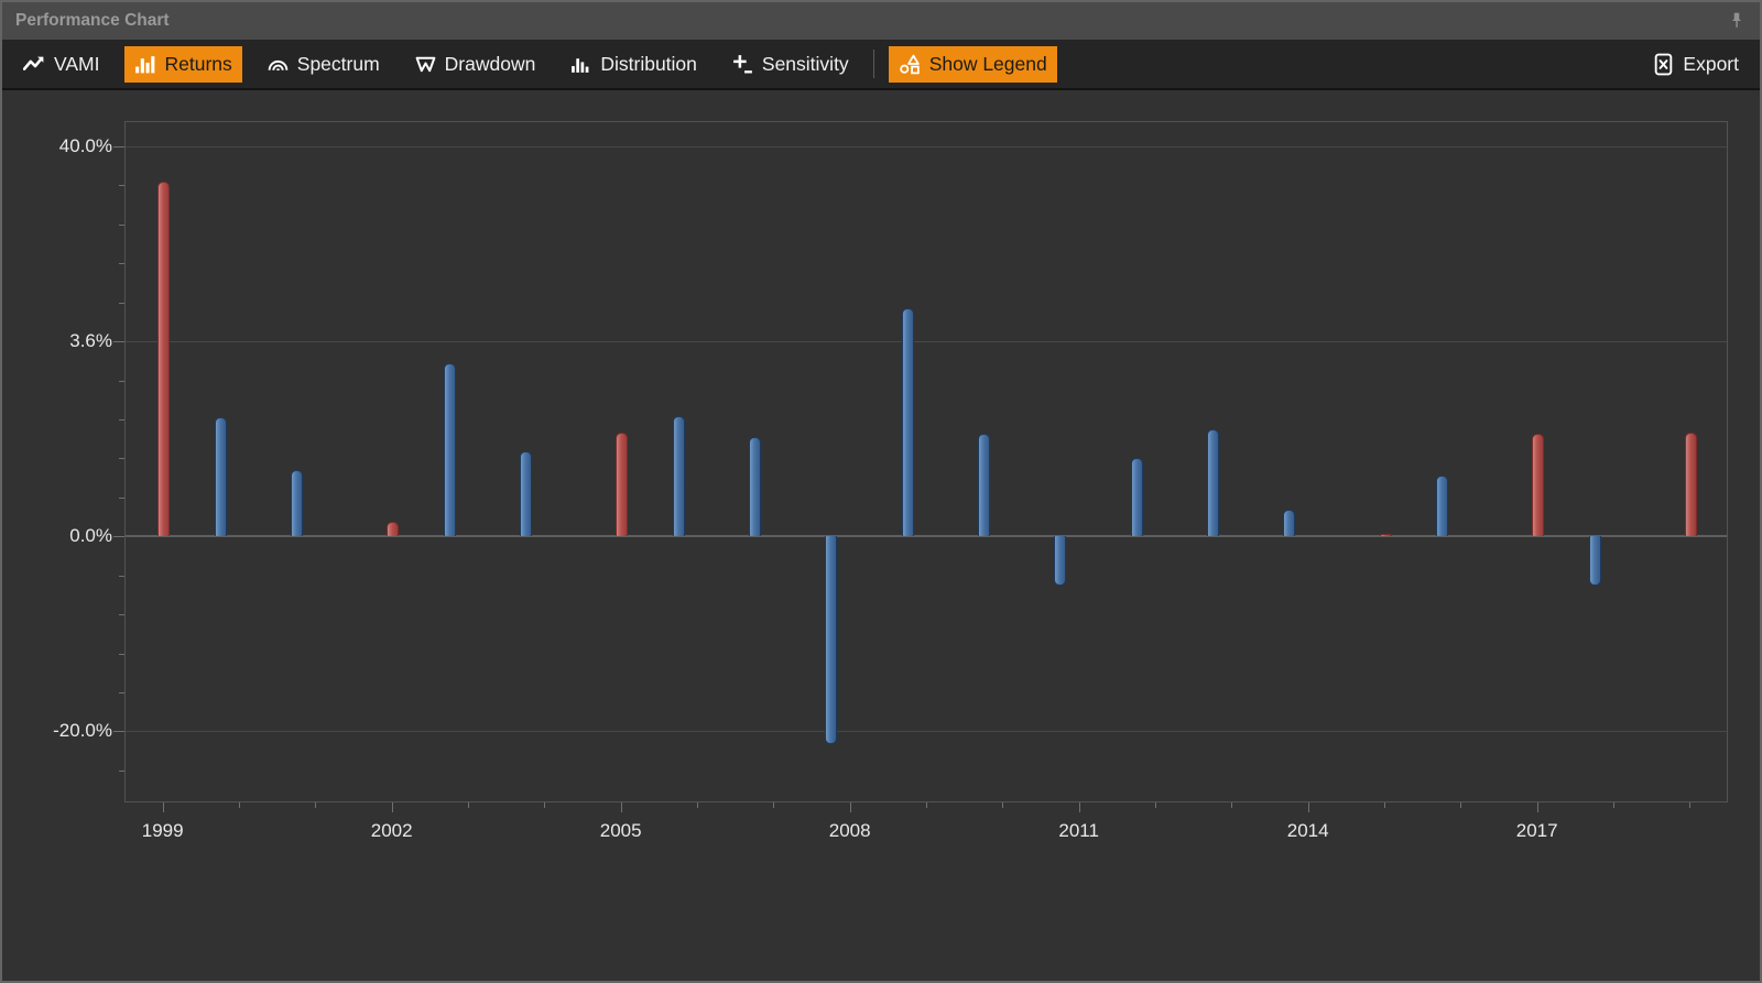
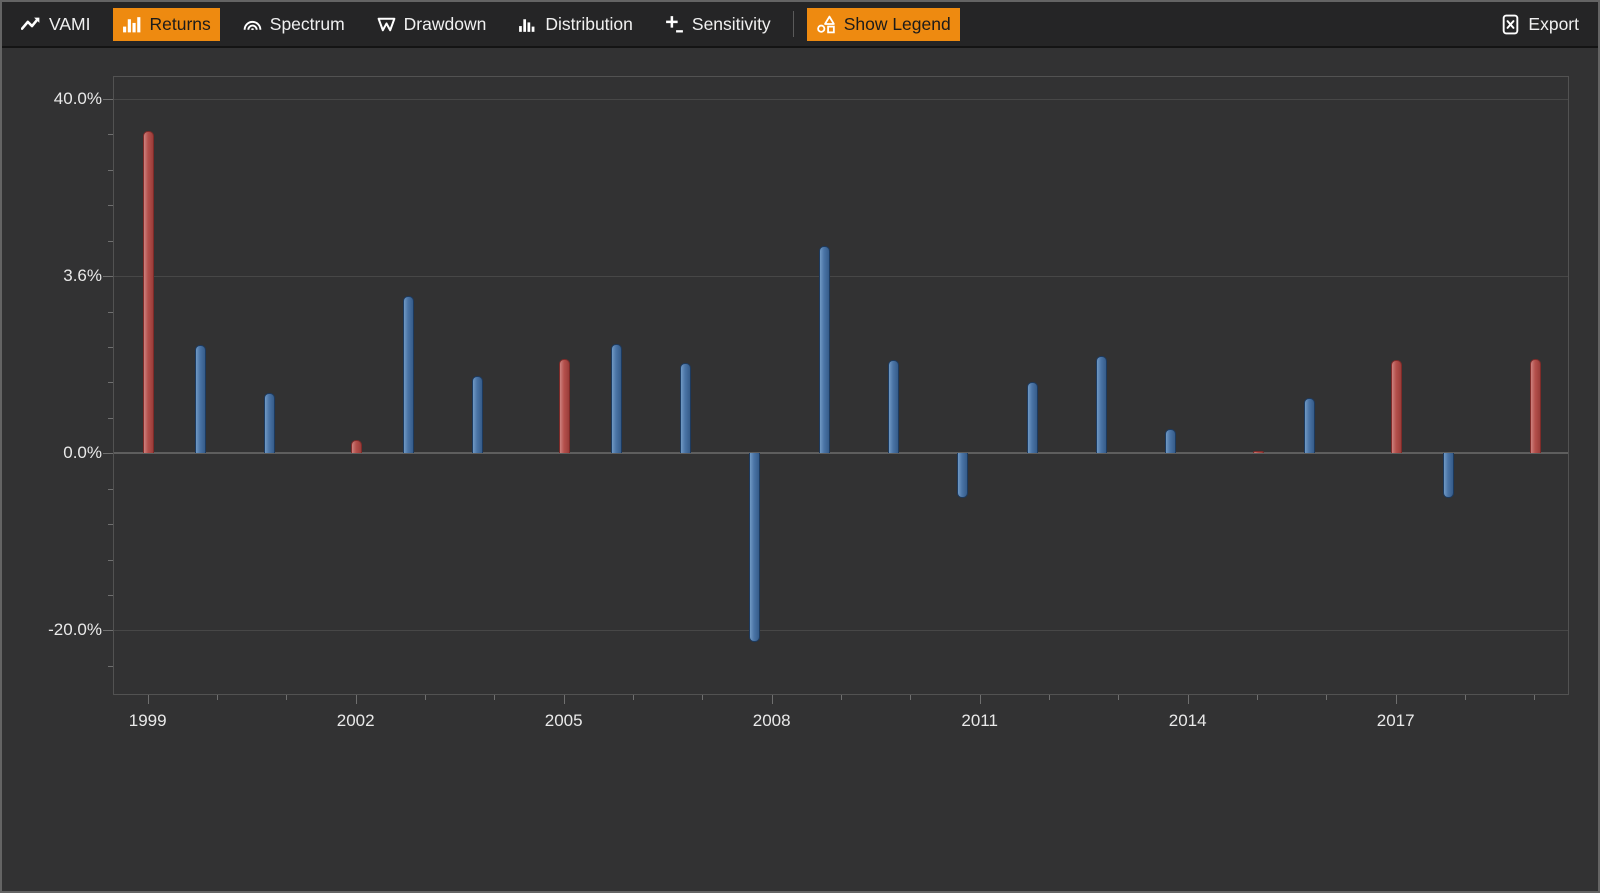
- Performance Chart
  VAMI
  Returns
  Spectrum
  Drawdown
  Distribution
  Sensitivity
  Show Legend
  Export
  40.0%
  3.6%
  0.0%
  -20.0%
  1999
  2002
  2005
  2008
  2011
  2014
  2017
